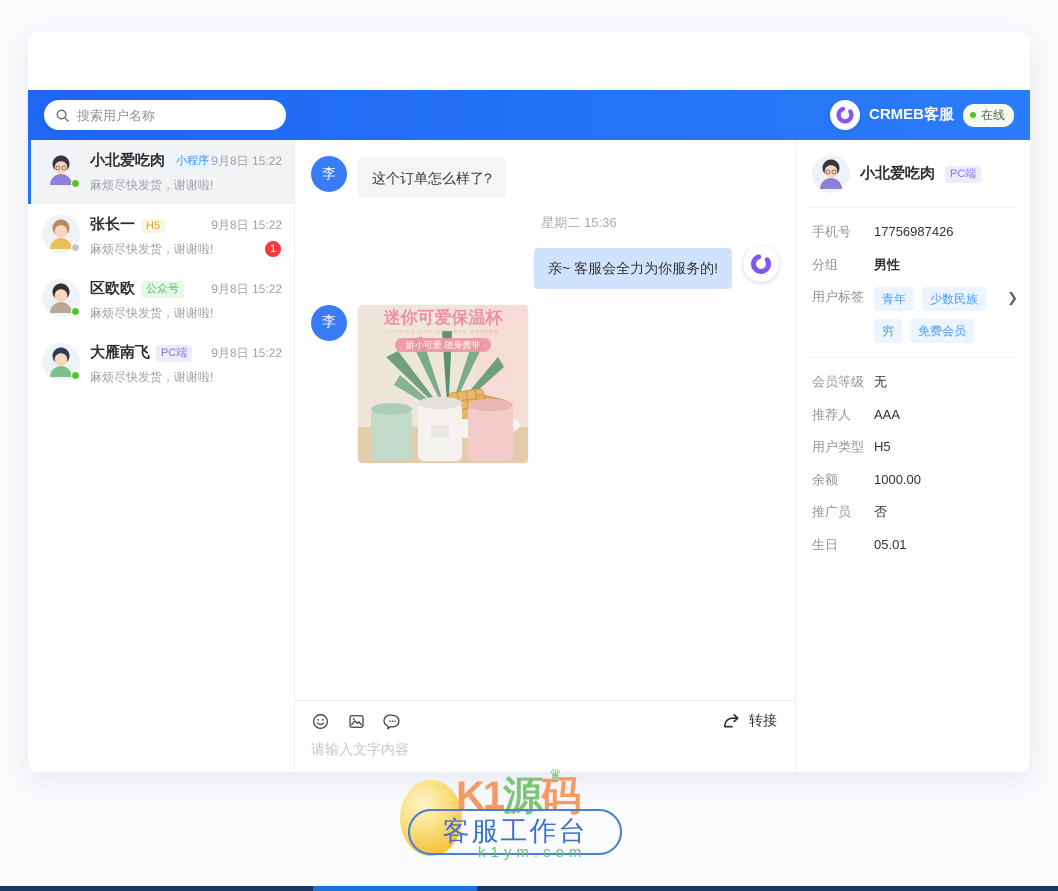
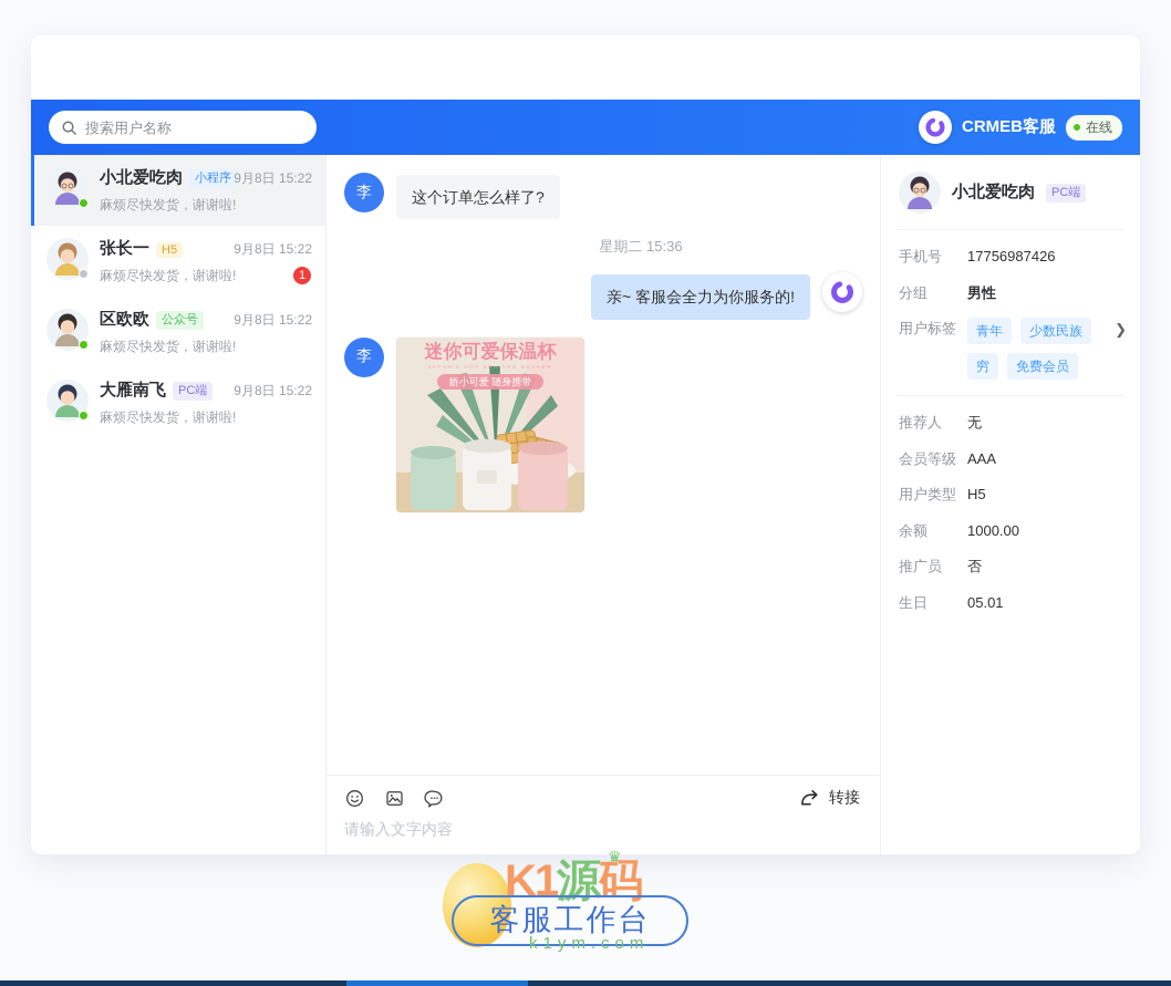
  搜索用户名称
  CRMEB客服
  在线
  小北爱吃肉
  小程序
  麻烦尽快发货，谢谢啦!
  9月8日 15:22
  张长一
  H5
  麻烦尽快发货，谢谢啦!
  9月8日 15:22
  1
  区欧欧
  公众号
  麻烦尽快发货，谢谢啦!
  9月8日 15:22
  大雁南飞
  PC端
  麻烦尽快发货，谢谢啦!
  9月8日 15:22
  李
  这个订单怎么样了?
  星期二 15:36
  亲~ 客服会全力为你服务的!
  李
  迷你可爱保温杯
  娇小可爱 随身携带
  转接
  请输入文字内容
  小北爱吃肉
  PC端
  手机号
  17756987426
  分组
  男性
  用户标签
  青年
  少数民族
  穷
  免费会员
  ❯
- 会员等级
+ 推荐人
  无
- 推荐人
+ 会员等级
  AAA
  用户类型
  H5
  余额
  1000.00
  推广员
  否
  生日
  05.01
  K1源码
  ♛
  客服工作台
  k1ym.com
